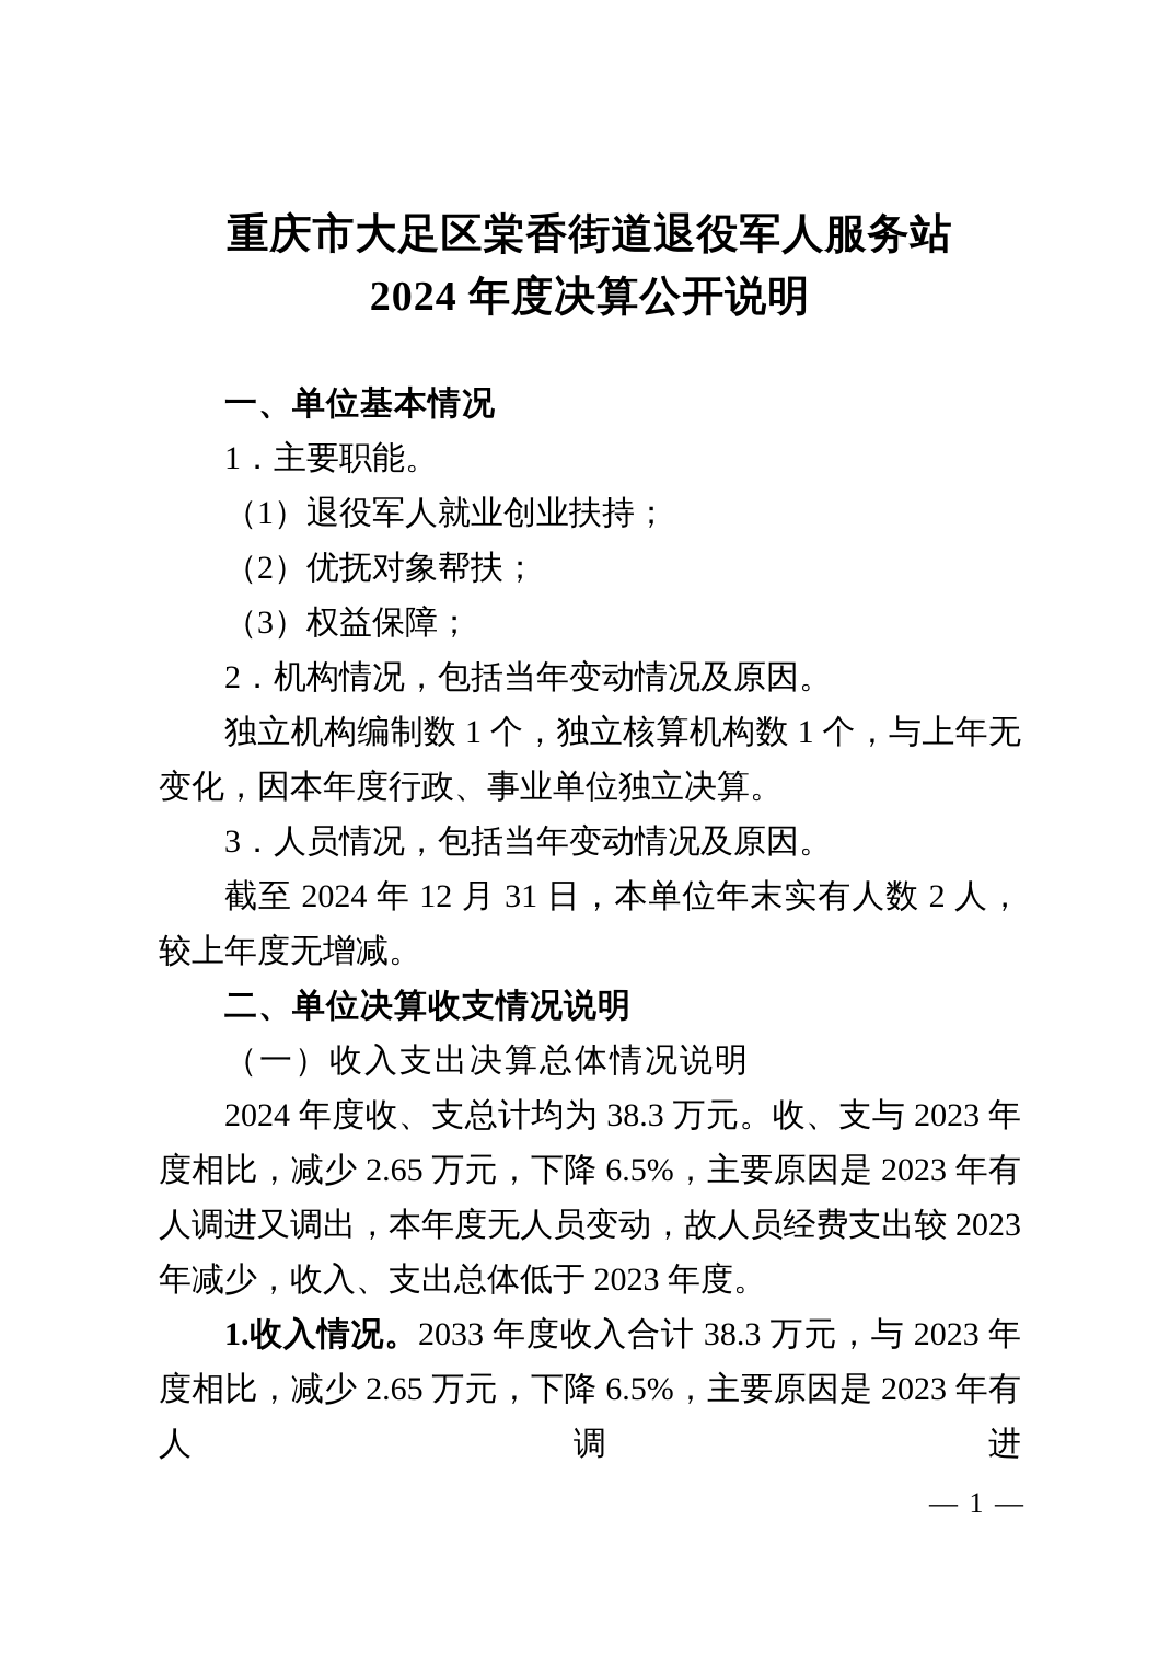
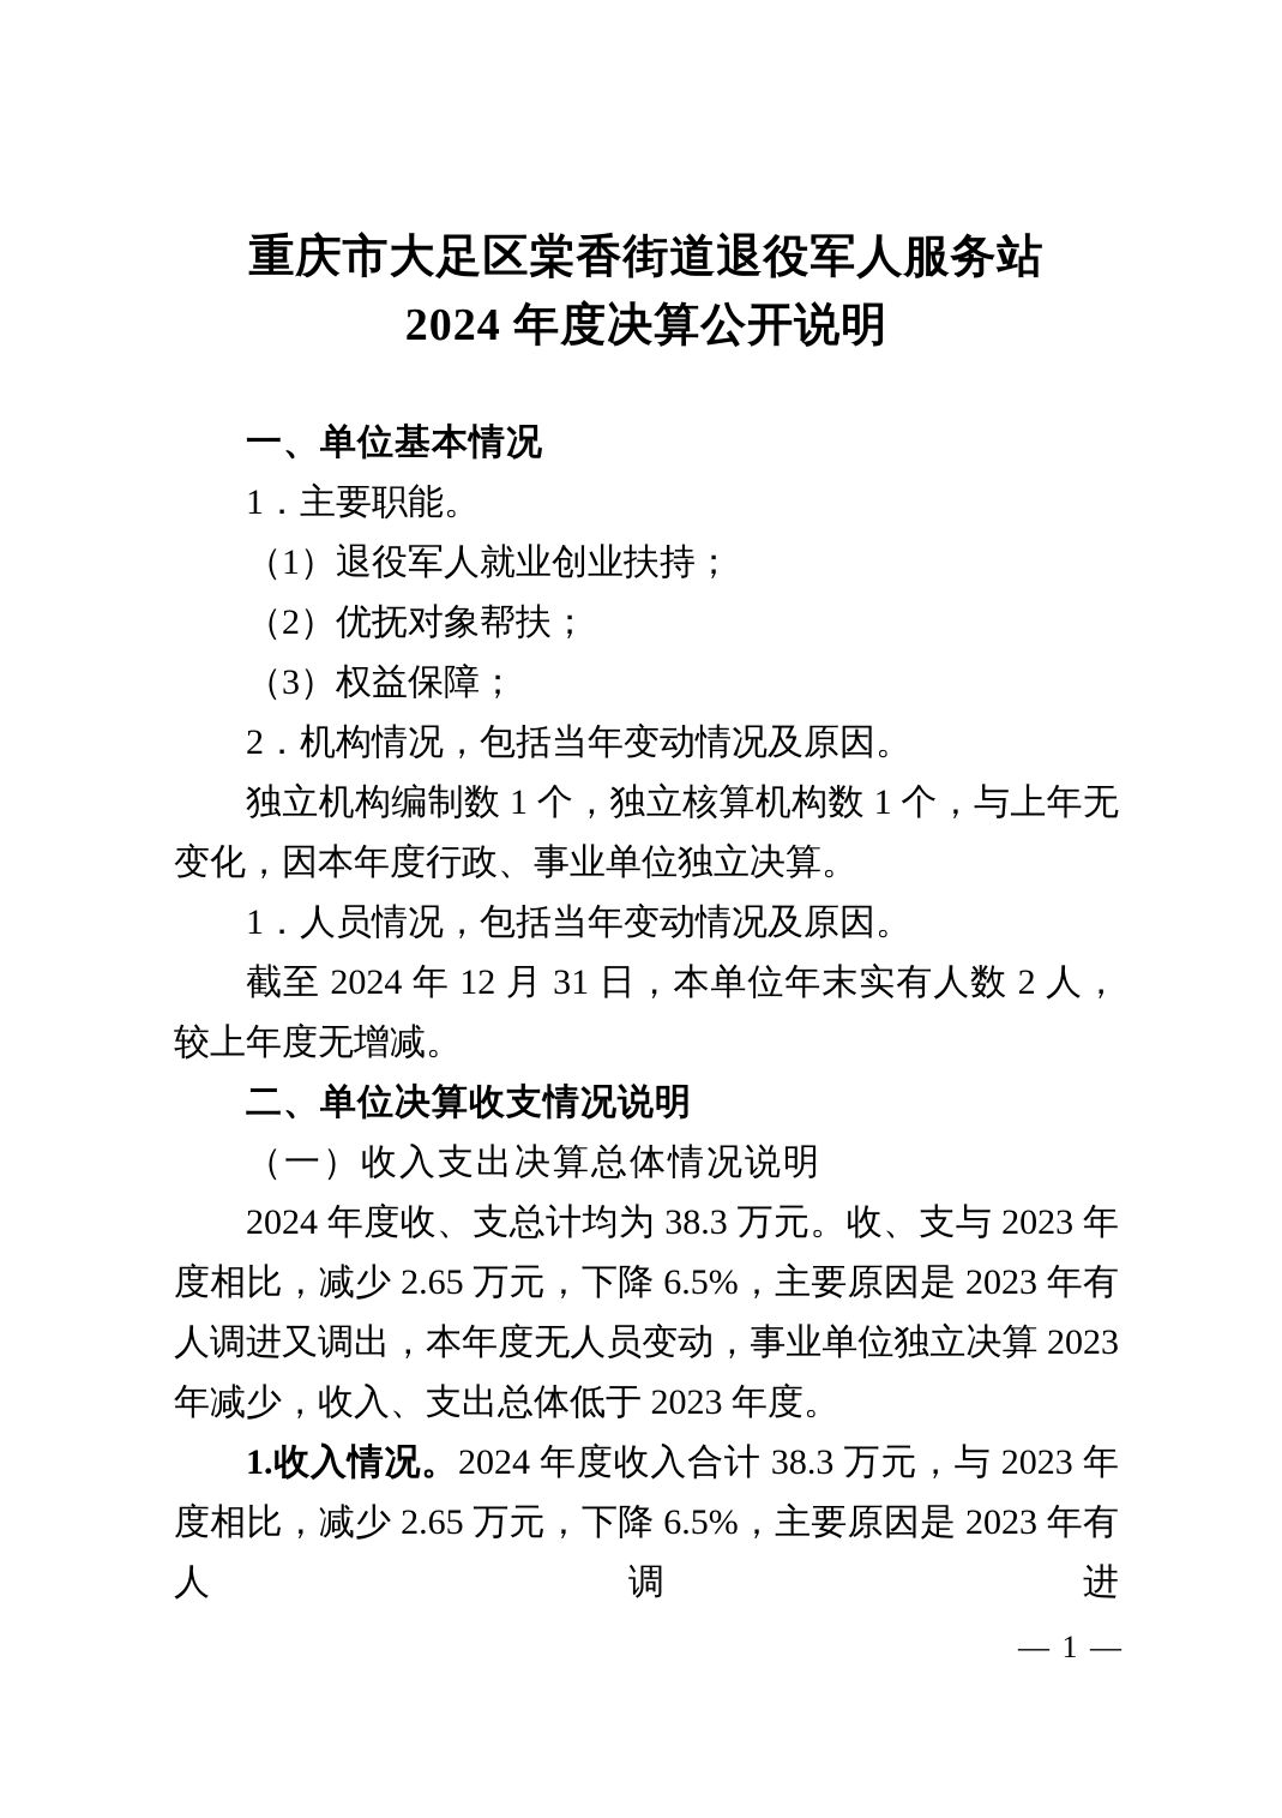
  重庆市大足区棠香街道退役军人服务站
  2024 年度决算公开说明
  一、单位基本情况
  1．主要职能。
  （1）退役军人就业创业扶持；
  （2）优抚对象帮扶；
  （3）权益保障；
  2．机构情况，包括当年变动情况及原因。
  独立机构编制数 1 个，独立核算机构数 1 个，与上年无变化，因本年度行政、事业单位独立决算。
- 3．人员情况，包括当年变动情况及原因。
+ 1．人员情况，包括当年变动情况及原因。
  截至 2024 年 12 月 31 日，本单位年末实有人数 2 人，较上年度无增减。
  二、单位决算收支情况说明
  （一）收入支出决算总体情况说明
- 2024 年度收、支总计均为 38.3 万元。收、支与 2023 年度相比，减少 2.65 万元，下降 6.5%，主要原因是 2023 年有人调进又调出，本年度无人员变动，故人员经费支出较 2023 年减少，收入、支出总体低于 2023 年度。
+ 2024 年度收、支总计均为 38.3 万元。收、支与 2023 年度相比，减少 2.65 万元，下降 6.5%，主要原因是 2023 年有人调进又调出，本年度无人员变动，事业单位独立决算 2023 年减少，收入、支出总体低于 2023 年度。
- 1.收入情况。2033 年度收入合计 38.3 万元，与 2023 年度相比，减少 2.65 万元，下降 6.5%，主要原因是 2023 年有人调进
+ 1.收入情况。2024 年度收入合计 38.3 万元，与 2023 年度相比，减少 2.65 万元，下降 6.5%，主要原因是 2023 年有人调进
  — 1 —
